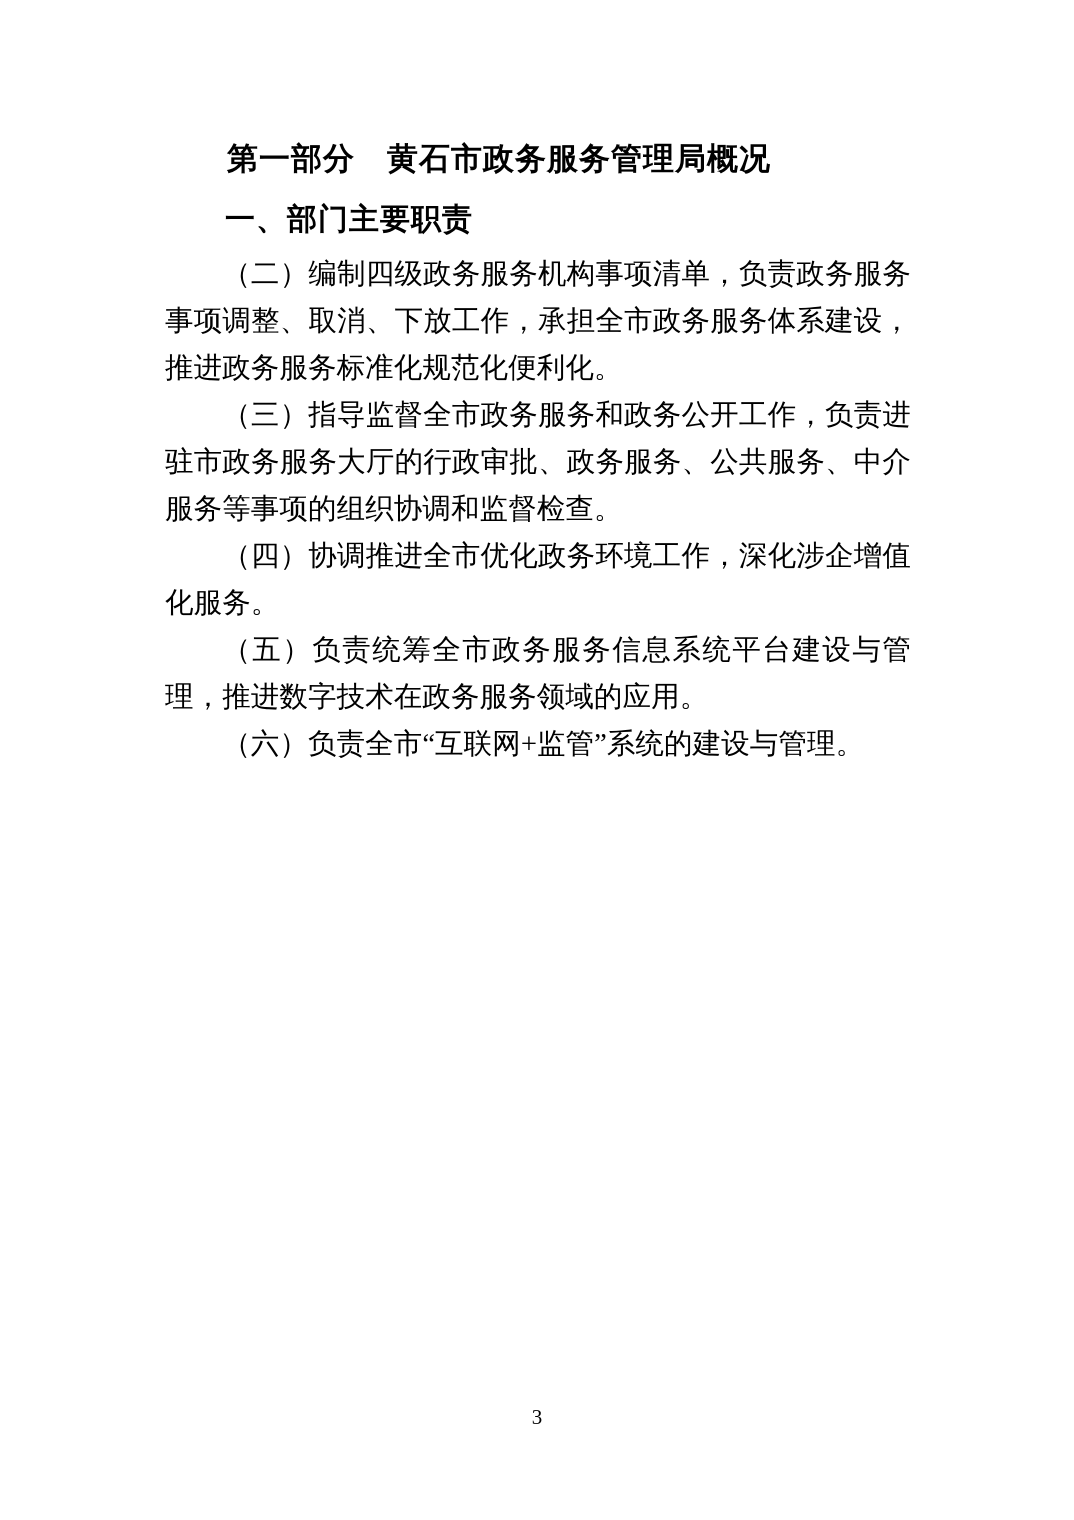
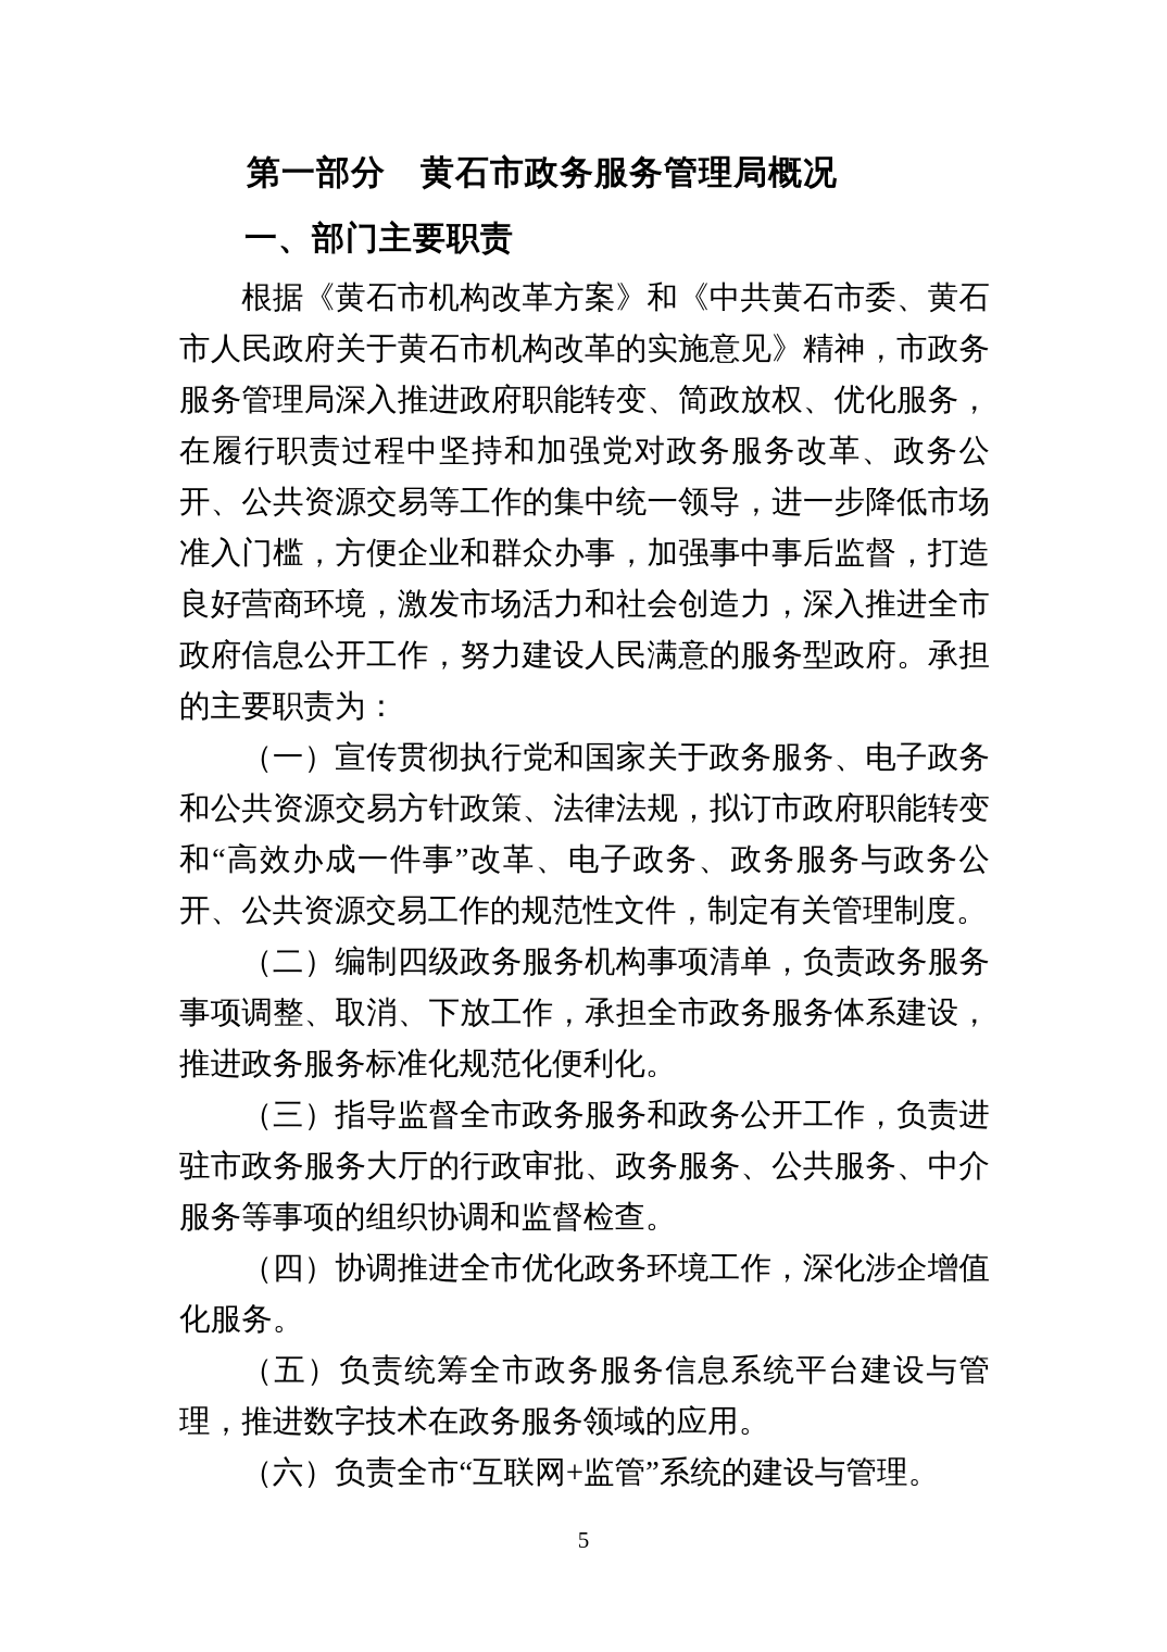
  第一部分 黄石市政务服务管理局概况
  一、部门主要职责
+ 根据《黄石市机构改革方案》和《中共黄石市委、黄石市人民政府关于黄石市机构改革的实施意见》精神，市政务服务管理局深入推进政府职能转变、简政放权、优化服务，在履行职责过程中坚持和加强党对政务服务改革、政务公开、公共资源交易等工作的集中统一领导，进一步降低市场准入门槛，方便企业和群众办事，加强事中事后监督，打造良好营商环境，激发市场活力和社会创造力，深入推进全市政府信息公开工作，努力建设人民满意的服务型政府。承担的主要职责为：
+ （一）宣传贯彻执行党和国家关于政务服务、电子政务和公共资源交易方针政策、法律法规，拟订市政府职能转变和“高效办成一件事”改革、电子政务、政务服务与政务公开、公共资源交易工作的规范性文件，制定有关管理制度。
  （二）编制四级政务服务机构事项清单，负责政务服务事项调整、取消、下放工作，承担全市政务服务体系建设，推进政务服务标准化规范化便利化。
  （三）指导监督全市政务服务和政务公开工作，负责进驻市政务服务大厅的行政审批、政务服务、公共服务、中介服务等事项的组织协调和监督检查。
  （四）协调推进全市优化政务环境工作，深化涉企增值化服务。
  （五）负责统筹全市政务服务信息系统平台建设与管理，推进数字技术在政务服务领域的应用。
  （六）负责全市“互联网+监管”系统的建设与管理。
- 3
+ 5
